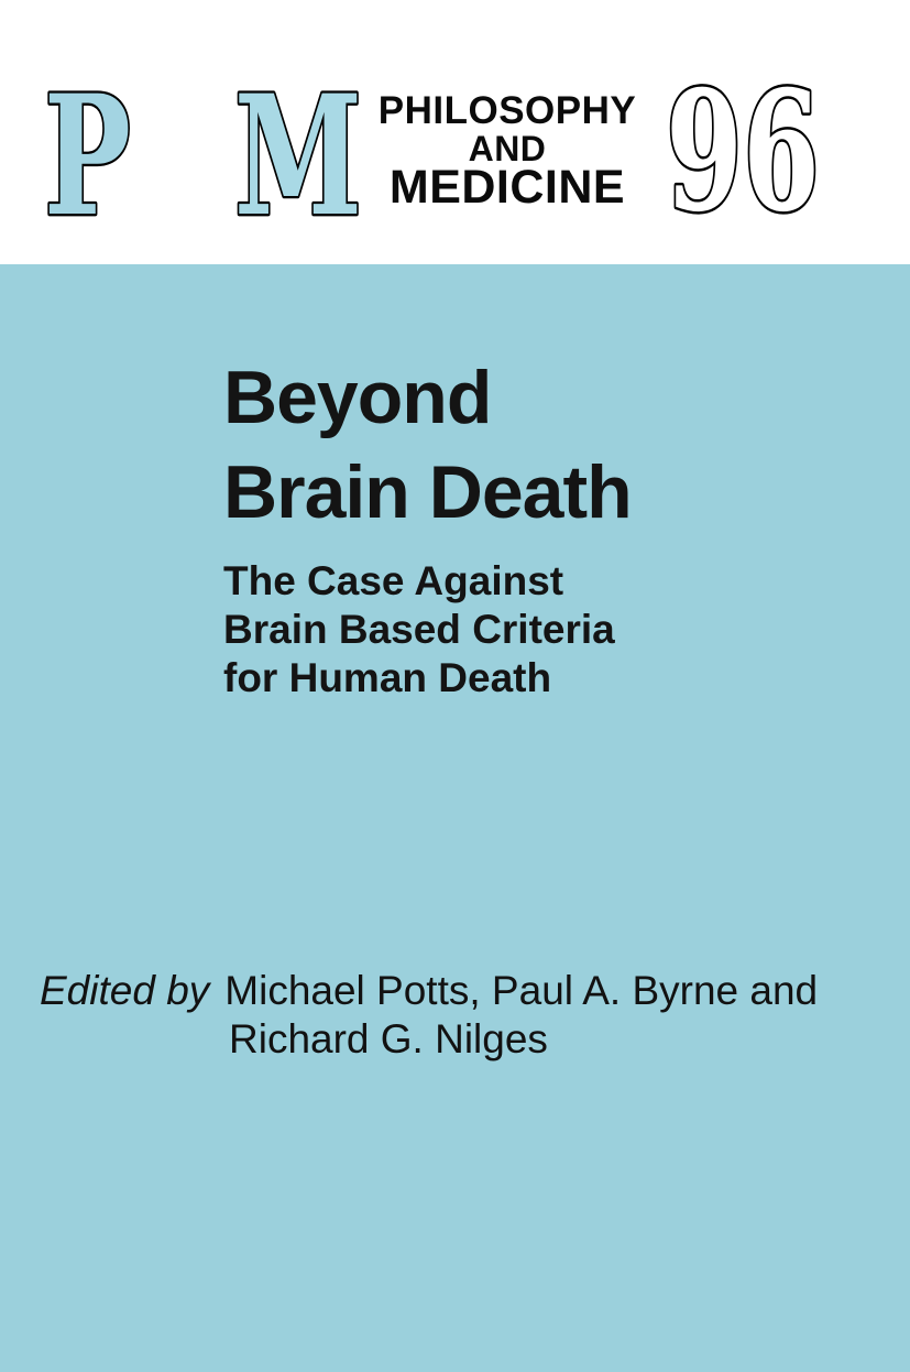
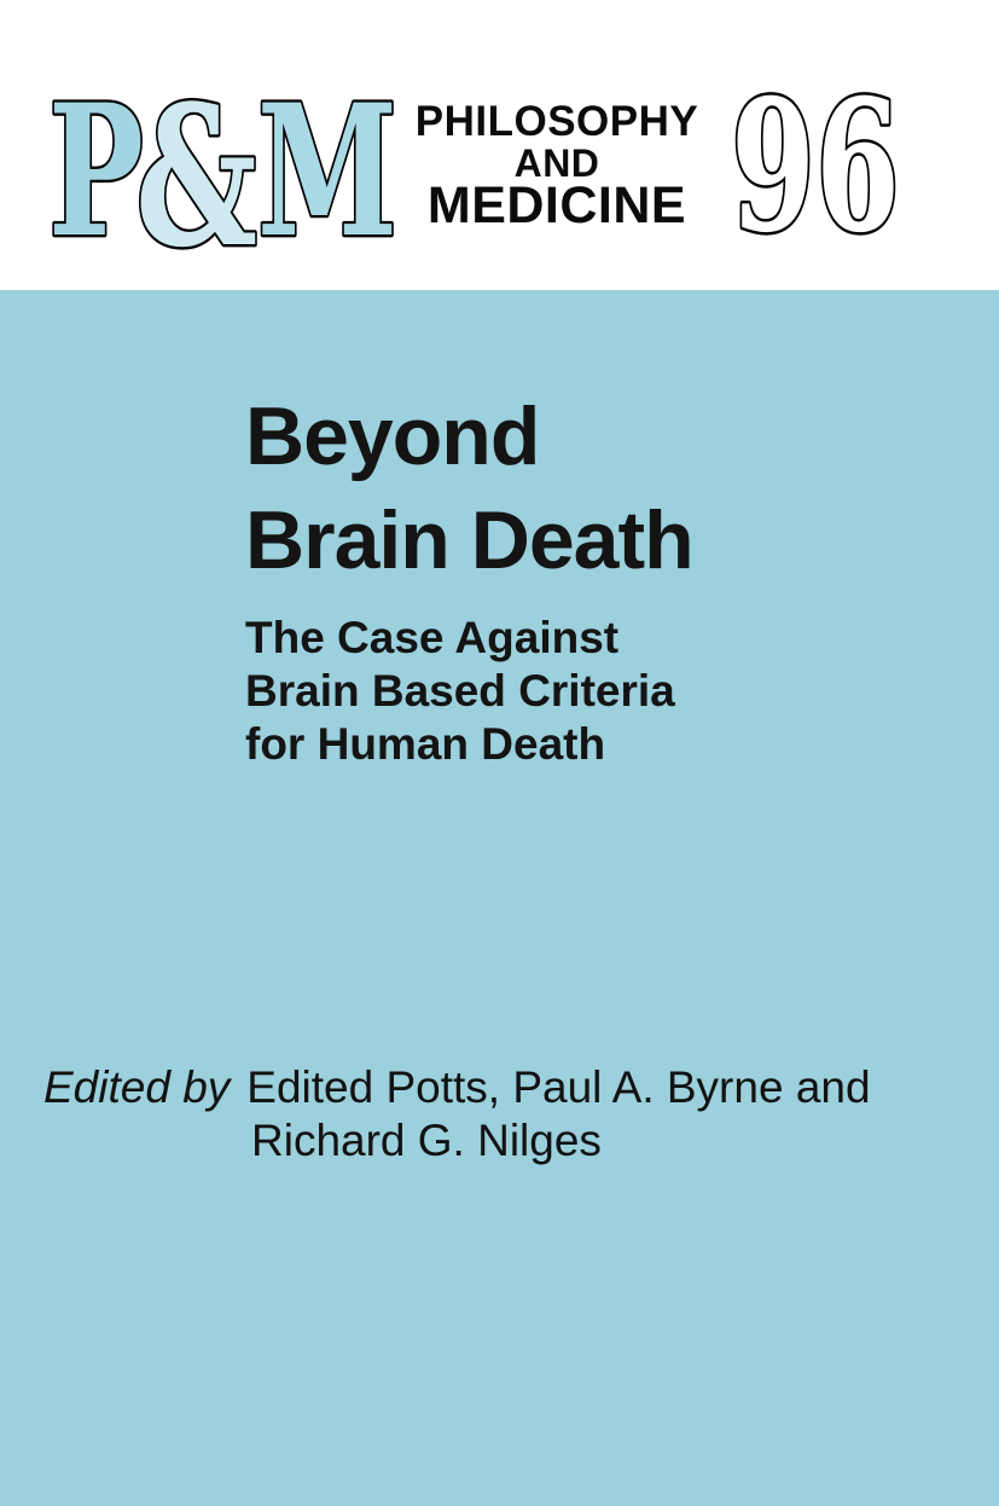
  P
+ &
  M
  PHILOSOPHY
  AND
  MEDICINE
  96
  Beyond
  Brain Death
  The Case Against
  Brain Based Criteria
  for Human Death
- Edited by Michael Potts, Paul A. Byrne and
+ Edited by Edited Potts, Paul A. Byrne and
  Richard G. Nilges
